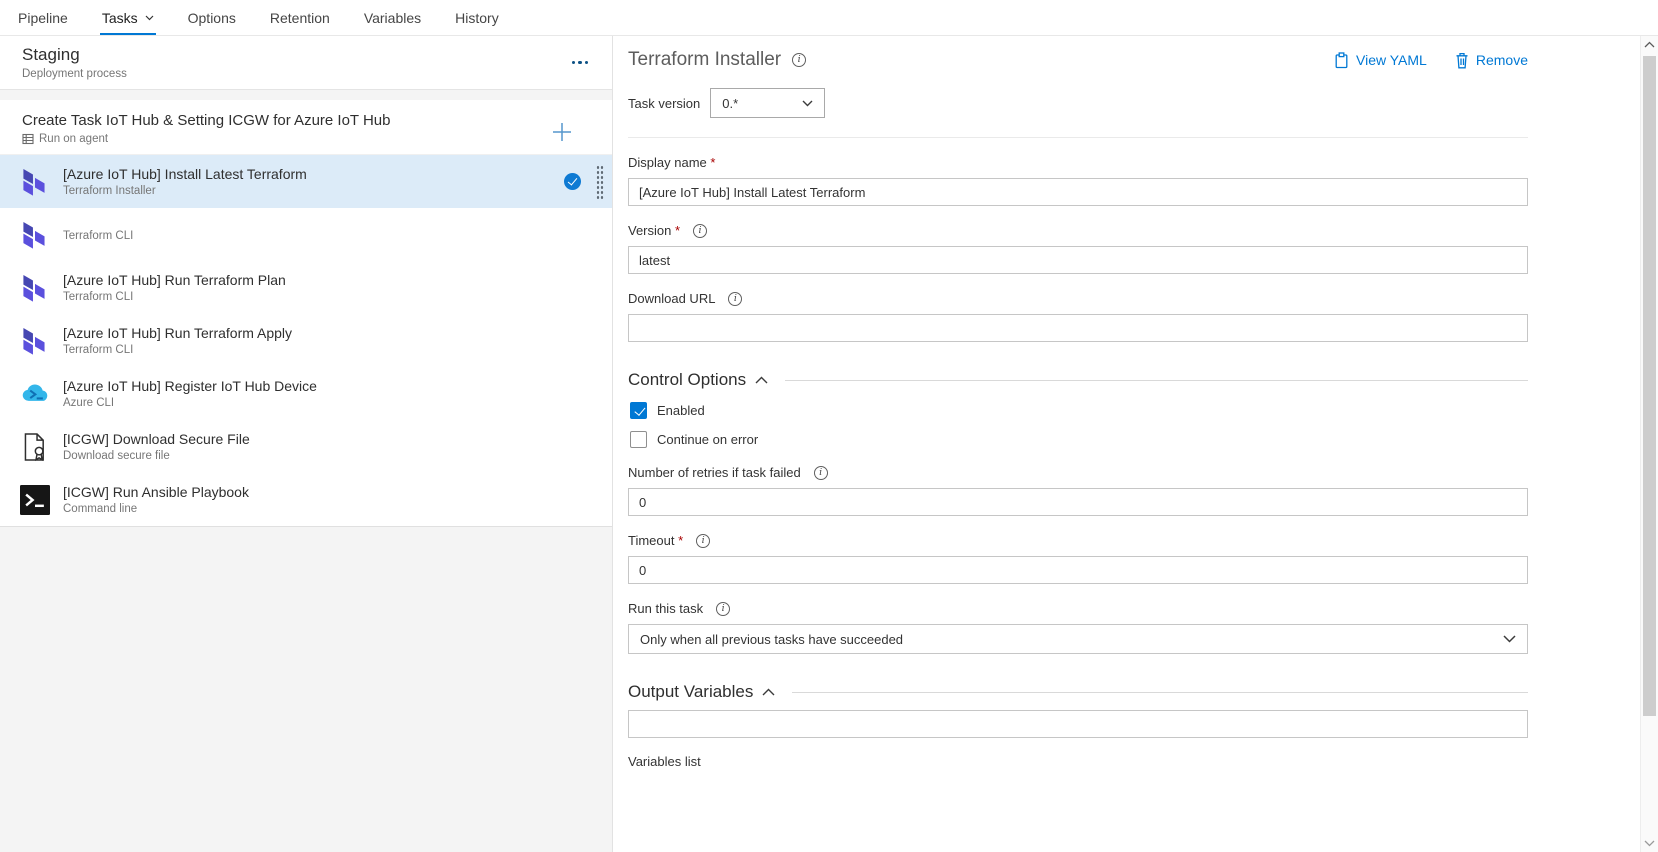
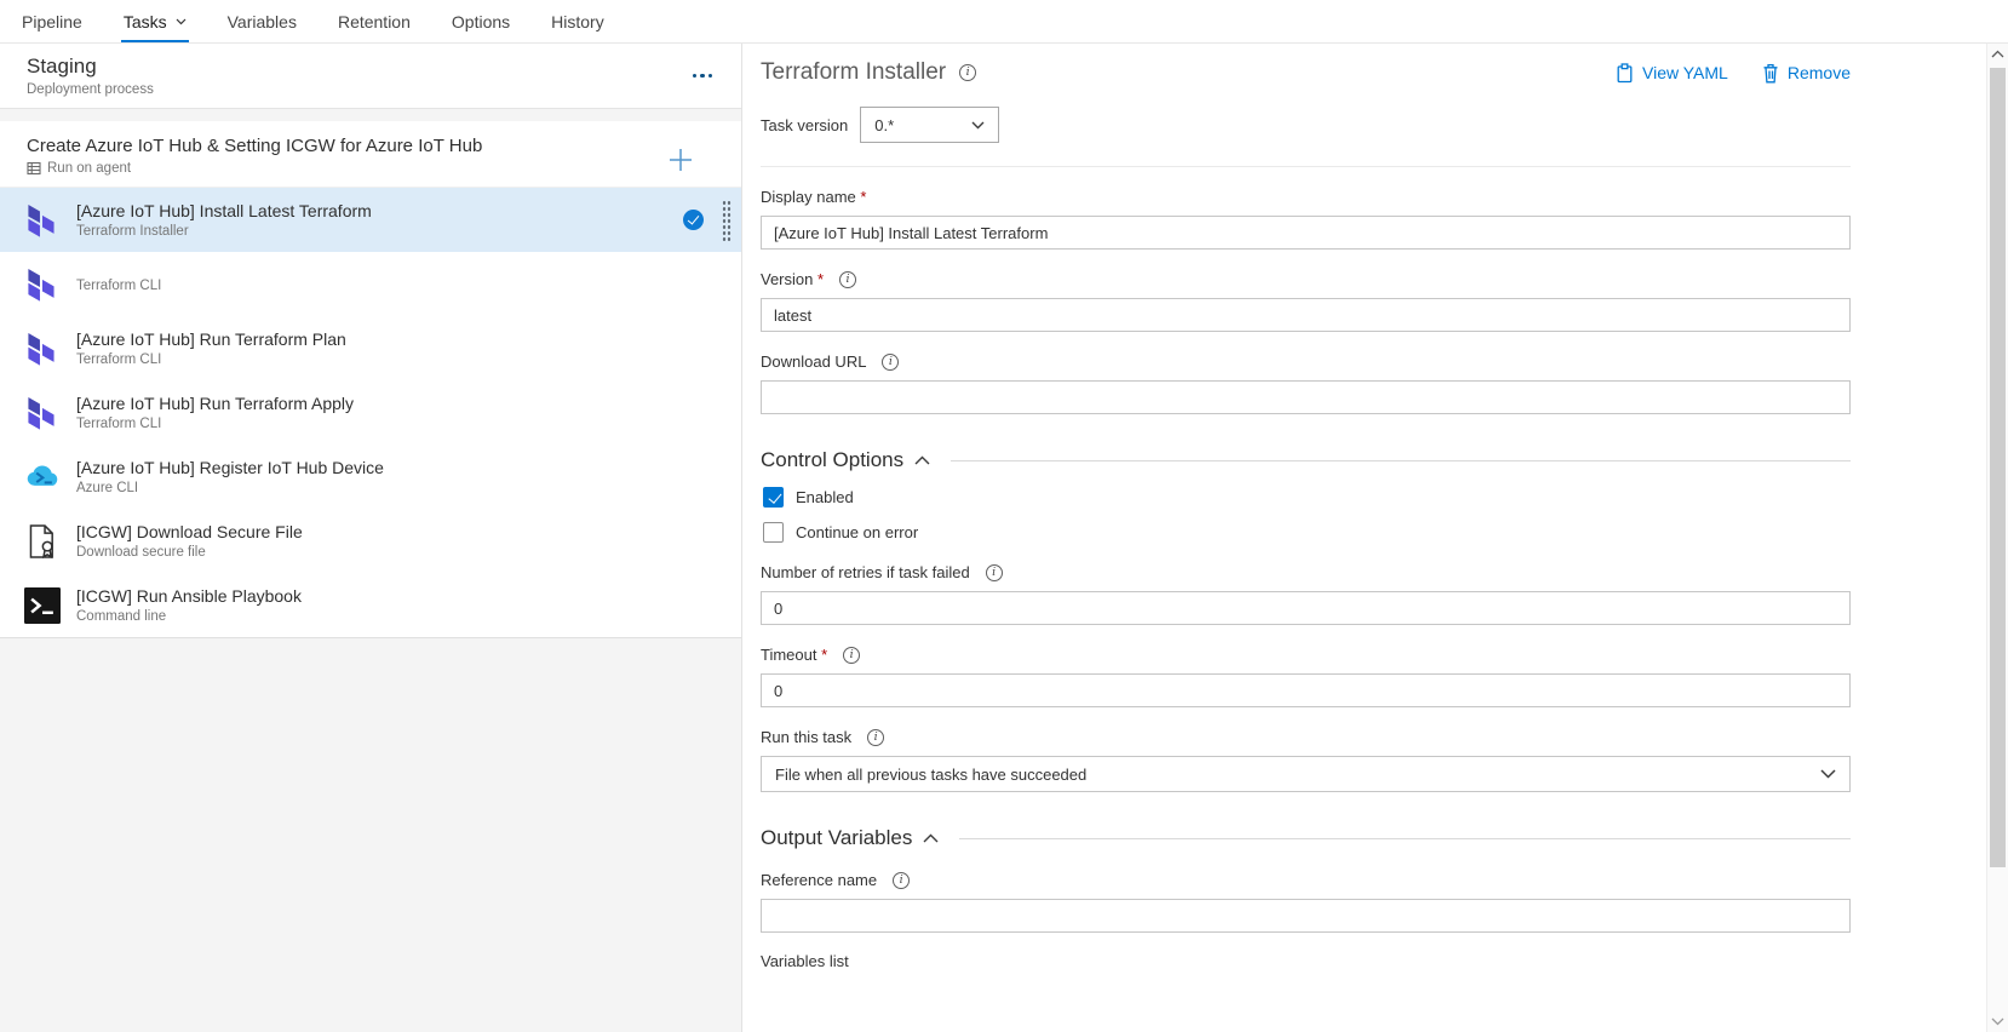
  Pipeline
  Tasks
- Options
+ Variables
  Retention
- Variables
+ Options
  History
  Staging
  Deployment process
- Create Task IoT Hub & Setting ICGW for Azure IoT Hub
+ Create Azure IoT Hub & Setting ICGW for Azure IoT Hub
  Run on agent
  [Azure IoT Hub] Install Latest Terraform
  Terraform Installer
  Terraform CLI
  [Azure IoT Hub] Run Terraform Plan
  Terraform CLI
  [Azure IoT Hub] Run Terraform Apply
  Terraform CLI
  [Azure IoT Hub] Register IoT Hub Device
  Azure CLI
  [ICGW] Download Secure File
  Download secure file
  [ICGW] Run Ansible Playbook
  Command line
  Terraform Installer
  View YAML
  Remove
  Task version
  0.*
  Display name
  [Azure IoT Hub] Install Latest Terraform
  Version
  latest
  Download URL
  Control Options
  Enabled
  Continue on error
  Number of retries if task failed
  0
  Timeout
  0
  Run this task
- Only when all previous tasks have succeeded
+ File when all previous tasks have succeeded
  Output Variables
+ Reference name
  Variables list
